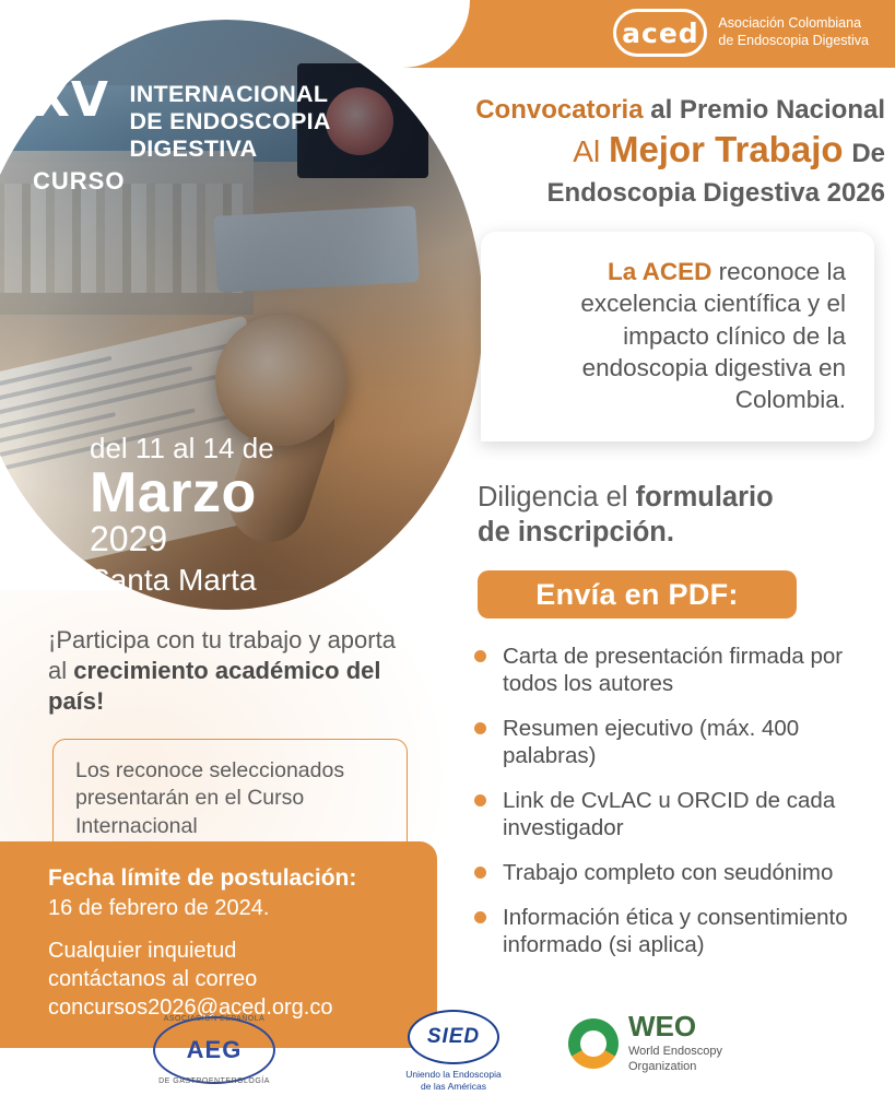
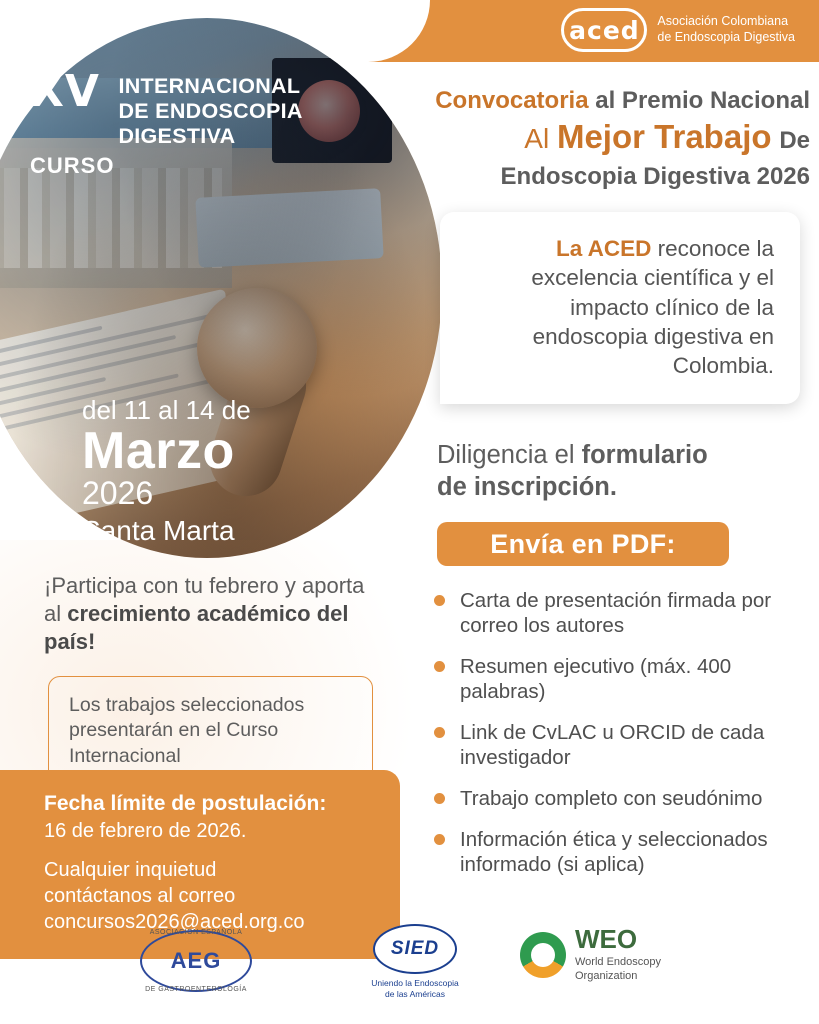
  aced
  Asociación Colombiana
  de Endoscopia Digestiva
  XV INTERNACIONAL
  DE ENDOSCOPIA
  DIGESTIVA
  CURSO
  del 11 al 14 de
  Marzo
- 2029
+ 2026
  Santa Marta
  Convocatoria al Premio Nacional
  Al Mejor Trabajo De
  Endoscopia Digestiva 2026
  La ACED reconoce la excelencia científica y el impacto clínico de la endoscopia digestiva en Colombia.
  Diligencia el formulario
  de inscripción.
  Envía en PDF:
- Carta de presentación firmada por todos los autores
+ Carta de presentación firmada por correo los autores
  Resumen ejecutivo (máx. 400 palabras)
  Link de CvLAC u ORCID de cada investigador
  Trabajo completo con seudónimo
- Información ética y consentimiento informado (si aplica)
+ Información ética y seleccionados informado (si aplica)
- ¡Participa con tu trabajo y aporta al crecimiento académico del país!
+ ¡Participa con tu febrero y aporta al crecimiento académico del país!
- Los reconoce seleccionados presentarán en el Curso Internacional
+ Los trabajos seleccionados presentarán en el Curso Internacional
  Fecha límite de postulación:
- 16 de febrero de 2024.
+ 16 de febrero de 2026.
  Cualquier inquietud
  contáctanos al correo
  concursos2026@aced.org.co
  AEG
  SIED
  Uniendo la Endoscopia
  de las Américas
  WEO
  World Endoscopy
  Organization
